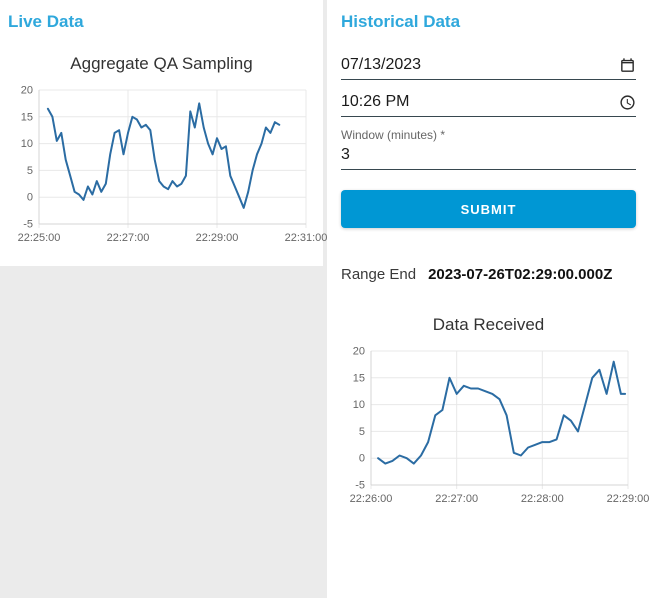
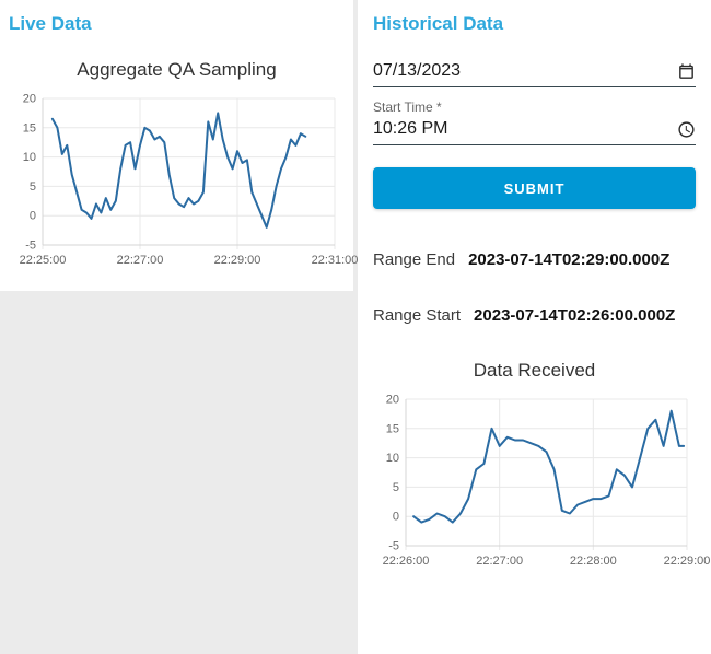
  Live Data
  Aggregate QA Sampling
  -5
  0
  5
  10
  15
  20
  22:25:00
  22:27:00
  22:29:00
  22:31:00
  Historical Data
  07/13/2023
+ Start Time *
  10:26 PM
- Window (minutes) *
- 3
  SUBMIT
  Range End
- 2023-07-26T02:29:00.000Z
+ 2023-07-14T02:29:00.000Z
+ Range Start
+ 2023-07-14T02:26:00.000Z
  Data Received
  -5
  0
  5
  10
  15
  20
  22:26:00
  22:27:00
  22:28:00
  22:29:00
